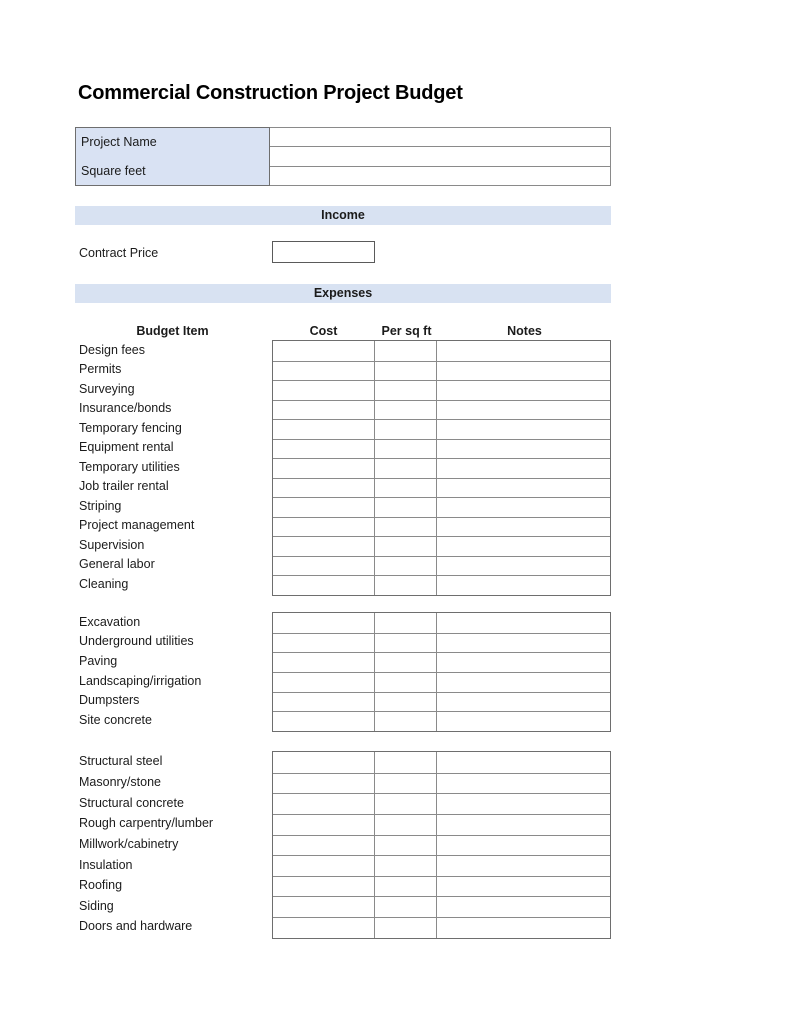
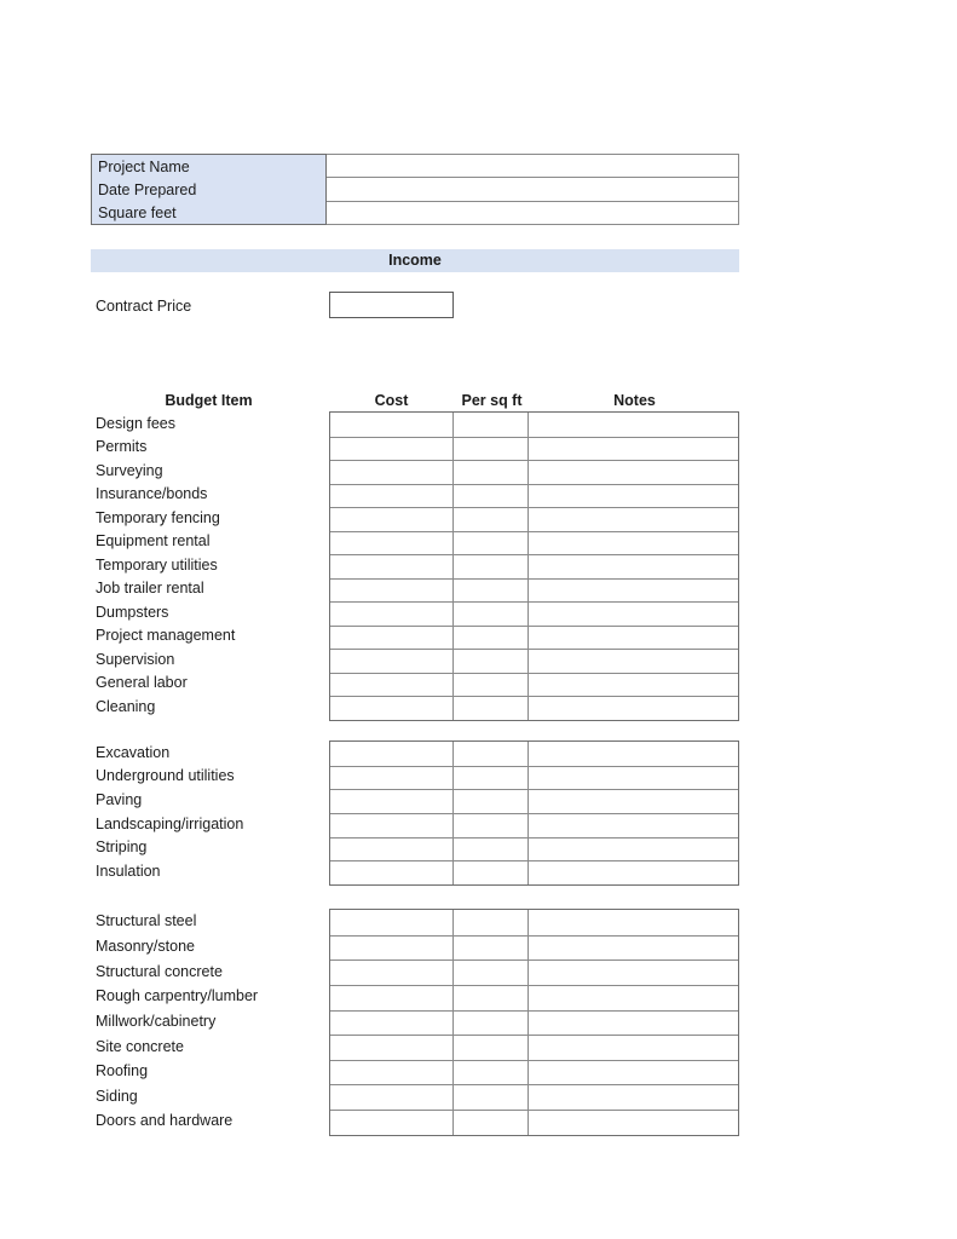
- Commercial Construction Project Budget
  Project Name
+ Date Prepared
  Square feet
  Income
  Contract Price
- Expenses
  Budget Item
  Cost
  Per sq ft
  Notes
  Design fees
  Permits
  Surveying
  Insurance/bonds
  Temporary fencing
  Equipment rental
  Temporary utilities
  Job trailer rental
- Striping
+ Dumpsters
  Project management
  Supervision
  General labor
  Cleaning
  Excavation
  Underground utilities
  Paving
  Landscaping/irrigation
- Dumpsters
+ Striping
- Site concrete
+ Insulation
  Structural steel
  Masonry/stone
  Structural concrete
  Rough carpentry/lumber
  Millwork/cabinetry
- Insulation
+ Site concrete
  Roofing
  Siding
  Doors and hardware
